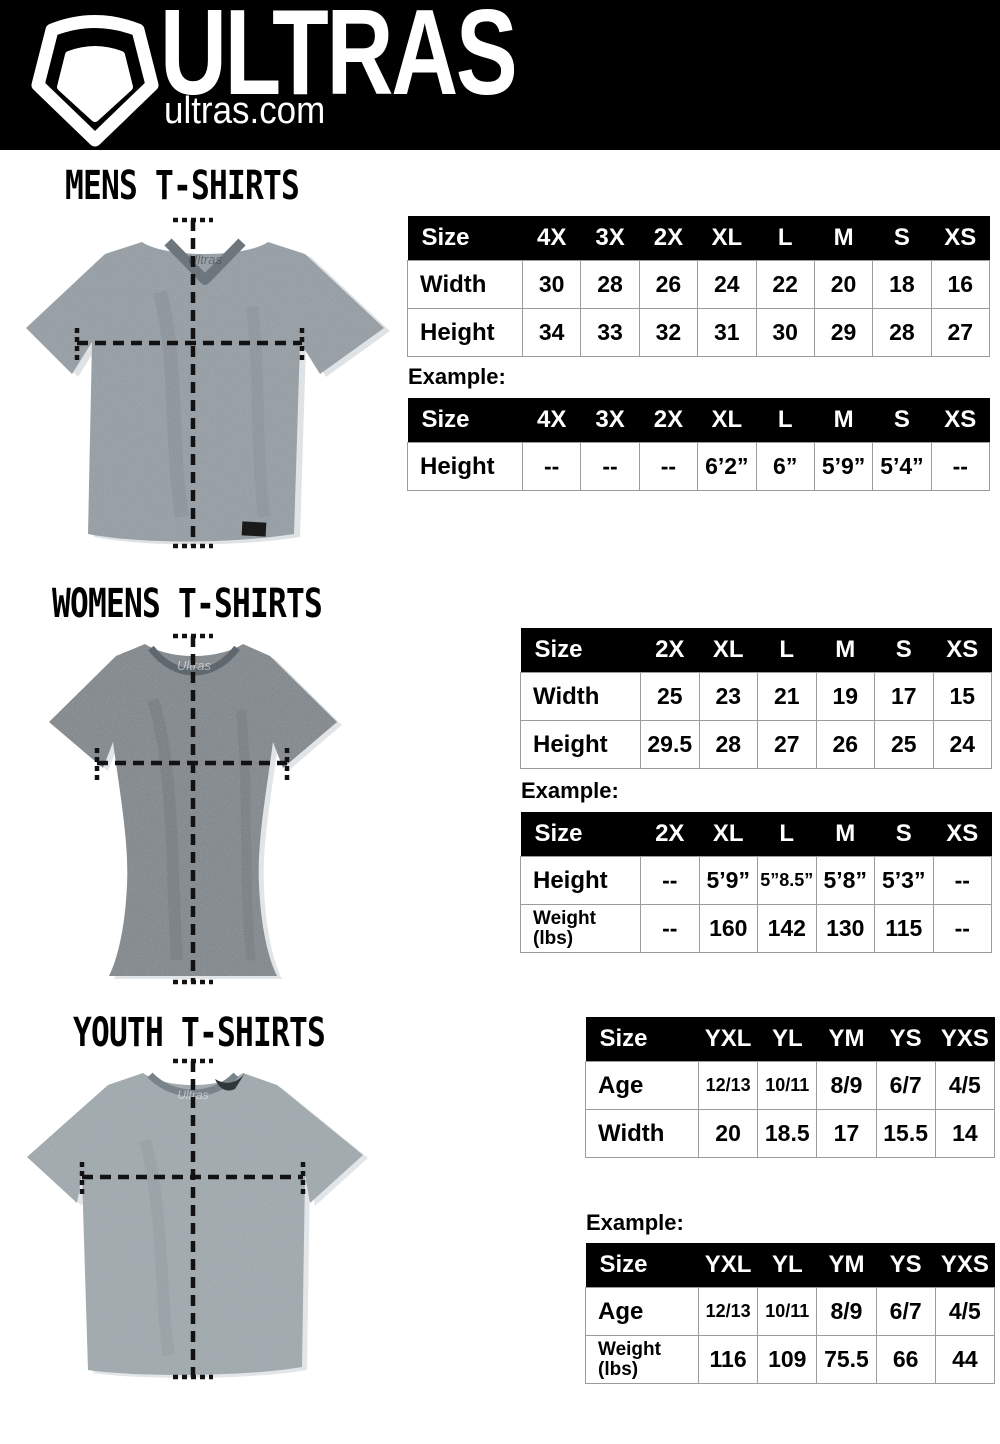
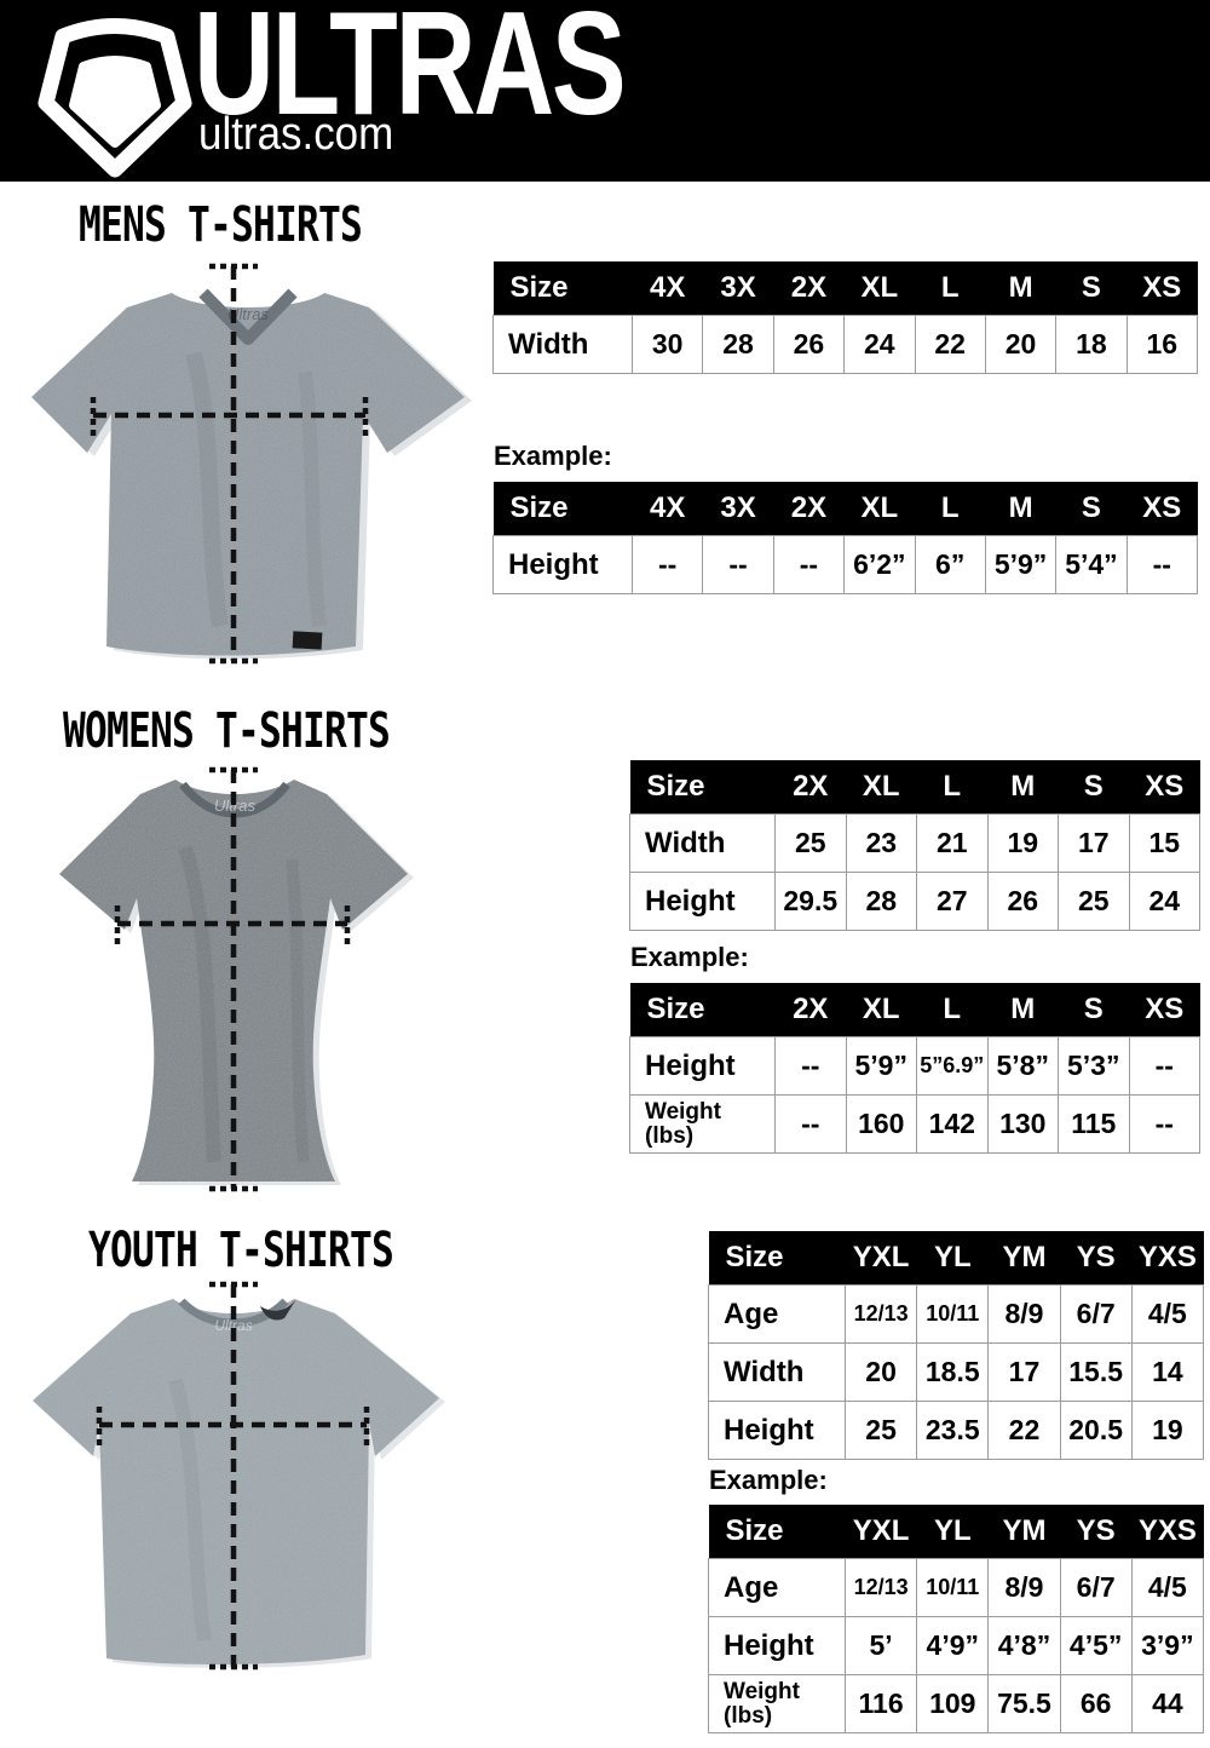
  ULTRAS
  ultras.com
  MENS T-SHIRTS
  WOMENS T-SHIRTS
  YOUTH T-SHIRTS
  ltras
  Ultras
  Ultras
  Size	4X	3X	2X	XL	L	M	S	XS
  Width	30	28	26	24	22	20	18	16
- Height	34	33	32	31	30	29	28	27
  Example:
  Size	4X	3X	2X	XL	L	M	S	XS
  Height	--	--	--	6’2”	6”	5’9”	5’4”	--
  Size	2X	XL	L	M	S	XS
  Width	25	23	21	19	17	15
  Height	29.5	28	27	26	25	24
  Example:
  Size	2X	XL	L	M	S	XS
- Height	--	5’9”	5”8.5”	5’8”	5’3”	--
+ Height	--	5’9”	5”6.9”	5’8”	5’3”	--
  Weight (lbs)	--	160	142	130	115	--
  Size	YXL	YL	YM	YS	YXS
  Age	12/13	10/11	8/9	6/7	4/5
  Width	20	18.5	17	15.5	14
+ Height	25	23.5	22	20.5	19
  Example:
  Size	YXL	YL	YM	YS	YXS
  Age	12/13	10/11	8/9	6/7	4/5
+ Height	5’	4’9”	4’8”	4’5”	3’9”
  Weight (lbs)	116	109	75.5	66	44
